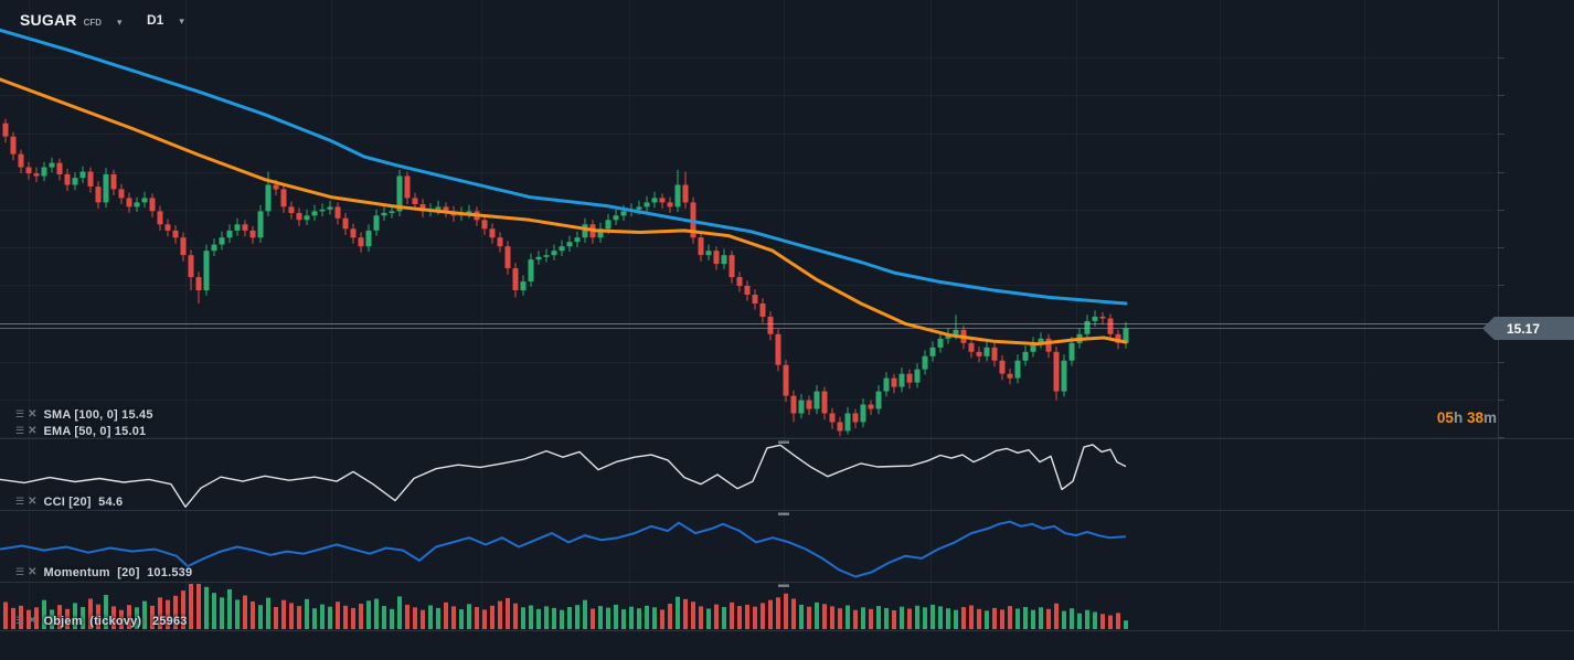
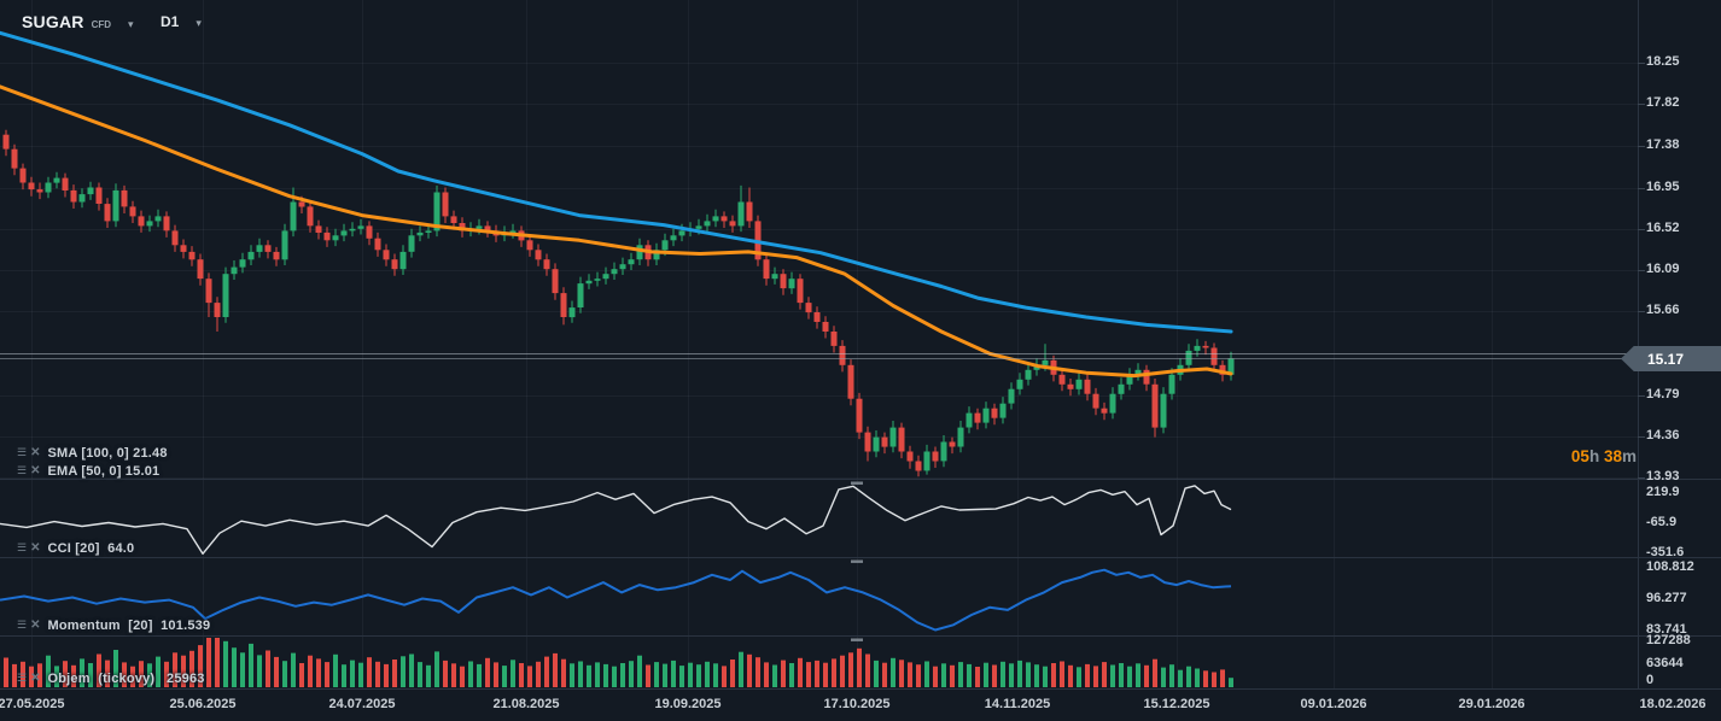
  SUGAR
  CFD
  ▾
  D1
  ▾
  ☰
  ✕
- SMA [100, 0] 15.45
+ SMA [100, 0] 21.48
  ☰
  ✕
  EMA [50, 0] 15.01
  ☰
  ✕
- CCI [20] 54.6
+ CCI [20] 64.0
  ☰
  ✕
  Momentum [20] 101.539
  ☰
  ✕
  Objem (tickovy) 25963
+ 18.25
+ 17.82
+ 17.38
+ 16.95
+ 16.52
+ 16.09
+ 15.66
+ 14.79
+ 14.36
+ 13.93
+ 219.9
+ -65.9
+ -351.6
+ 108.812
+ 96.277
+ 83.741
+ 127288
+ 63644
+ 0
+ 27.05.2025
+ 25.06.2025
+ 24.07.2025
+ 21.08.2025
+ 19.09.2025
+ 17.10.2025
+ 14.11.2025
+ 15.12.2025
+ 09.01.2026
+ 29.01.2026
+ 18.02.2026
  15.17
  05h 38m
